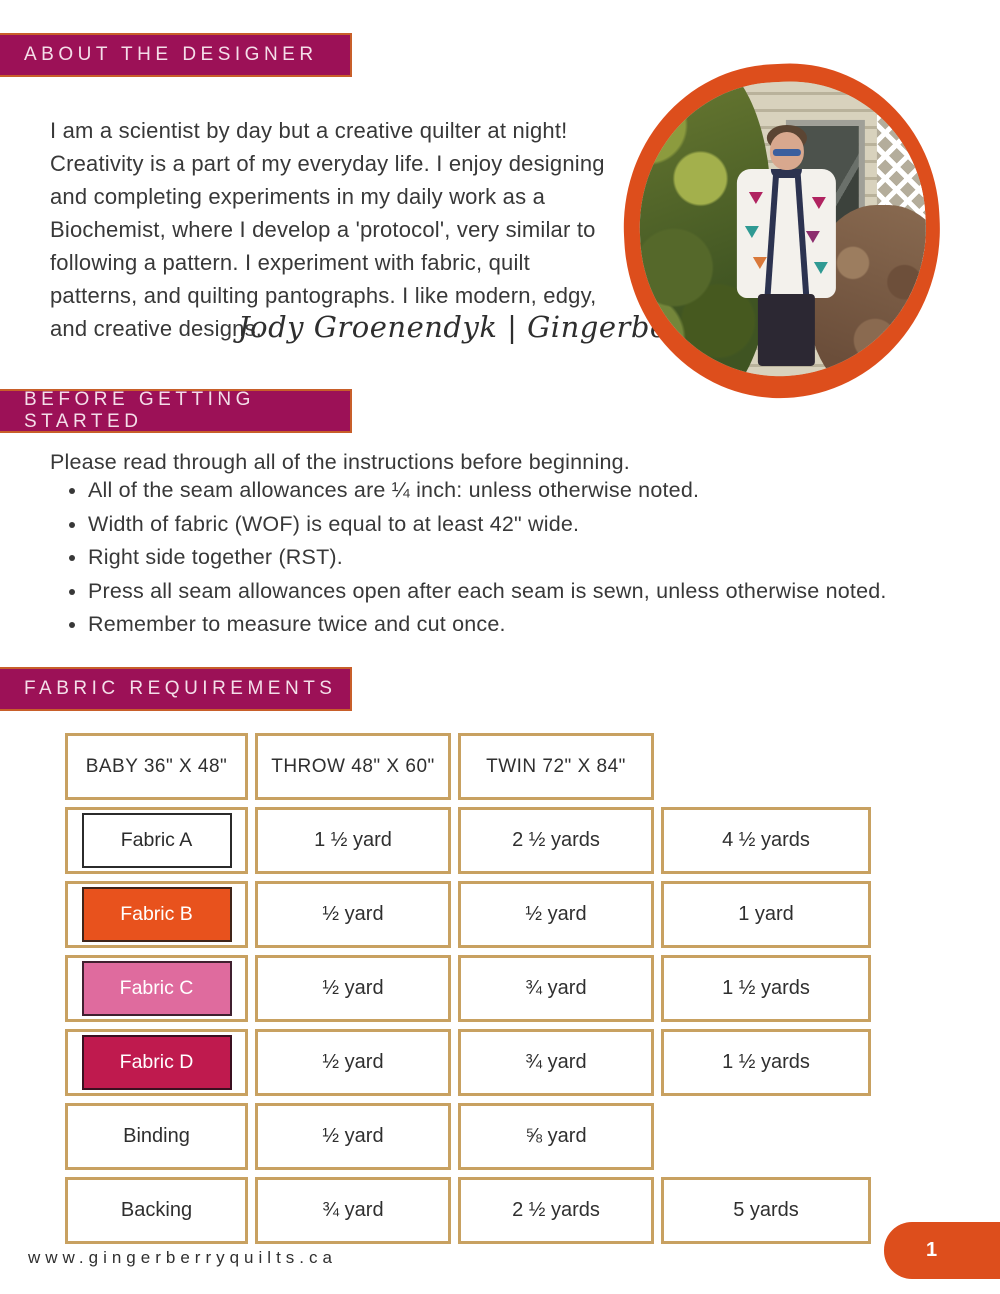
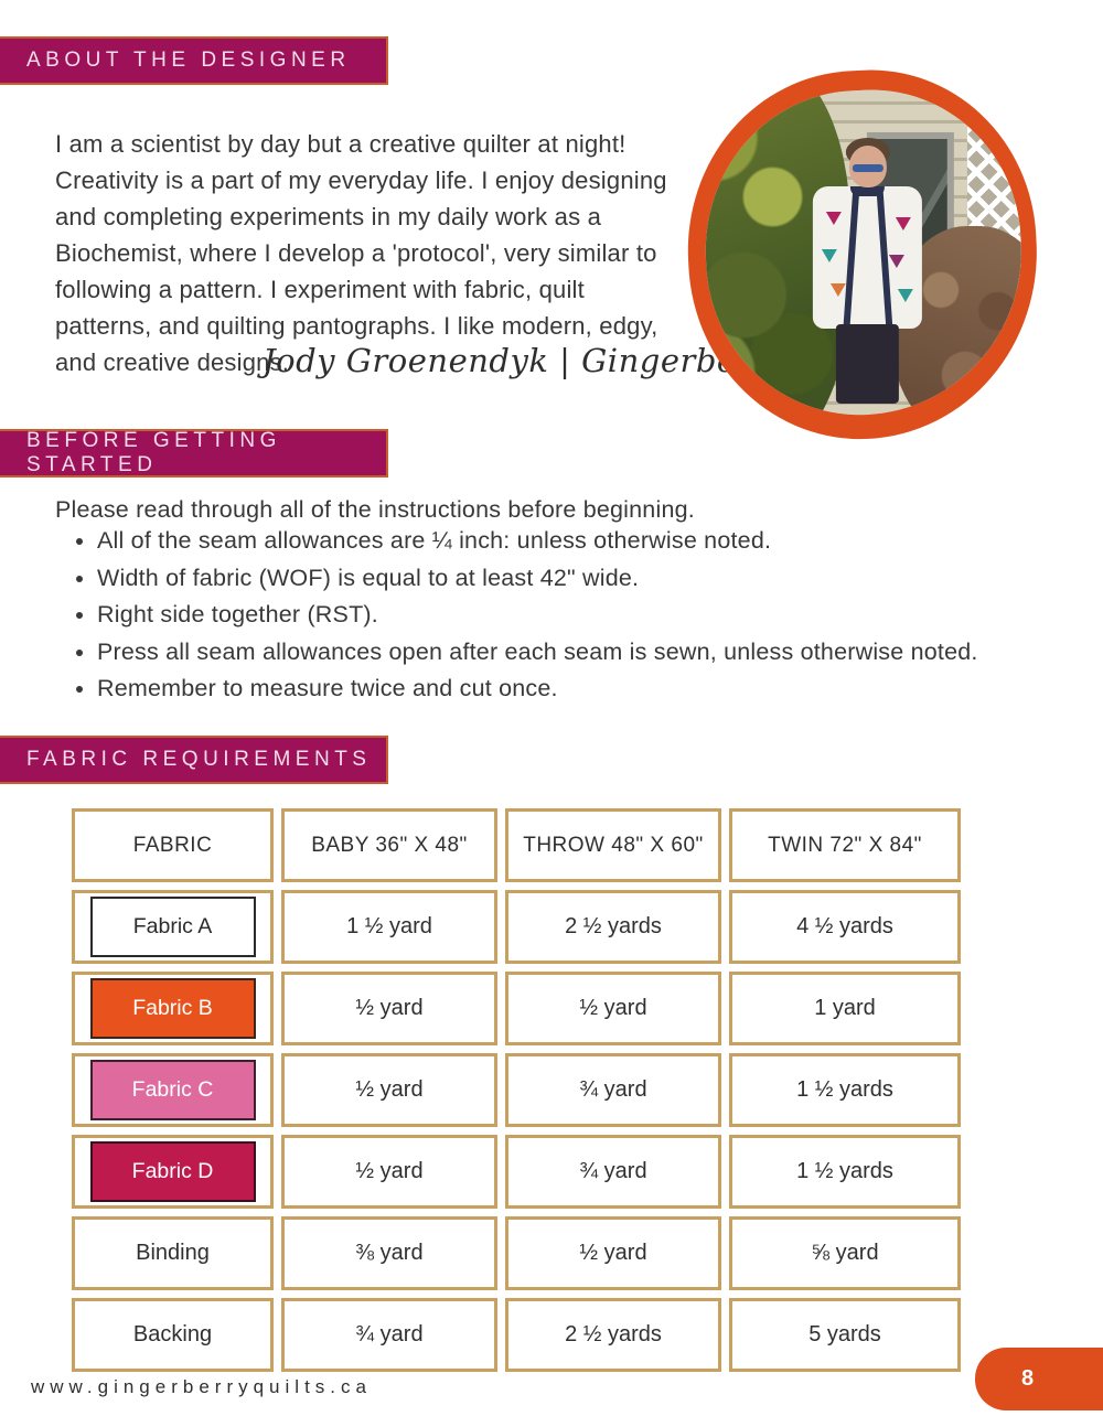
  ABOUT THE DESIGNER
  I am a scientist by day but a creative quilter at night! Creativity is a part of my everyday life. I enjoy designing and completing experiments in my daily work as a Biochemist, where I develop a 'protocol', very similar to following a pattern. I experiment with fabric, quilt patterns, and quilting pantographs. I like modern, edgy, and creative designs.
  BEFORE GETTING STARTED
  Please read through all of the instructions before beginning.
  All of the seam allowances are ¼ inch: unless otherwise noted.
  Width of fabric (WOF) is equal to at least 42" wide.
  Right side together (RST).
  Press all seam allowances open after each seam is sewn, unless otherwise noted.
  Remember to measure twice and cut once.
  FABRIC REQUIREMENTS
+ FABRIC
  BABY 36" X 48"
  THROW 48" X 60"
  TWIN 72" X 84"
  Fabric A
  1 ½ yard
  2 ½ yards
  4 ½ yards
  Fabric B
  ½ yard
  ½ yard
  1 yard
  Fabric C
  ½ yard
  ¾ yard
  1 ½ yards
  Fabric D
  ½ yard
  ¾ yard
  1 ½ yards
  Binding
+ ⅜ yard
  ½ yard
  ⅝ yard
  Backing
  ¾ yard
  2 ½ yards
  5 yards
  www.gingerberryquilts.ca
- 1
+ 8
